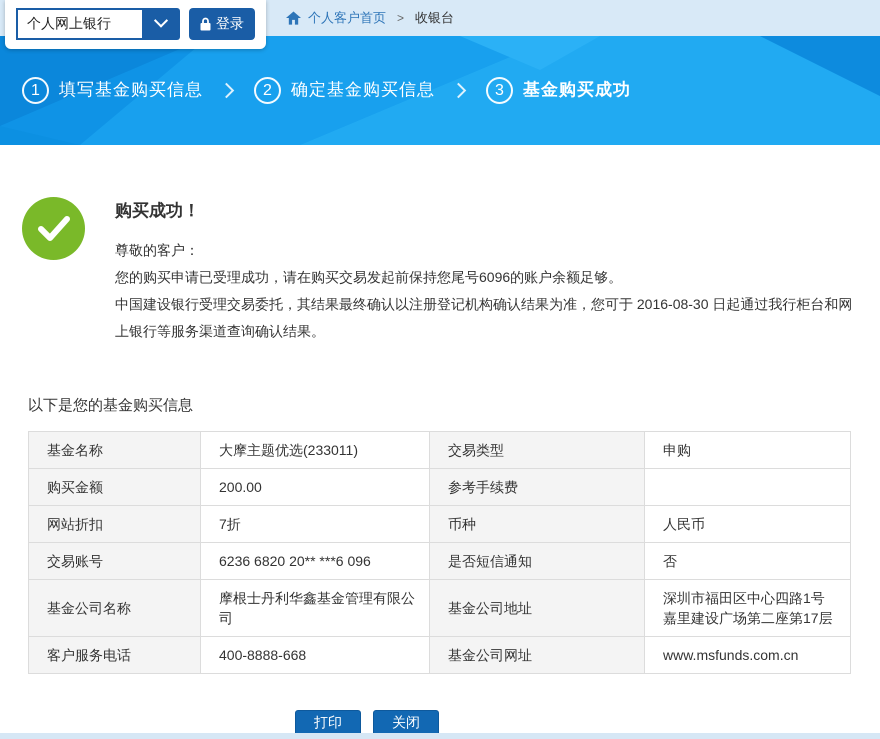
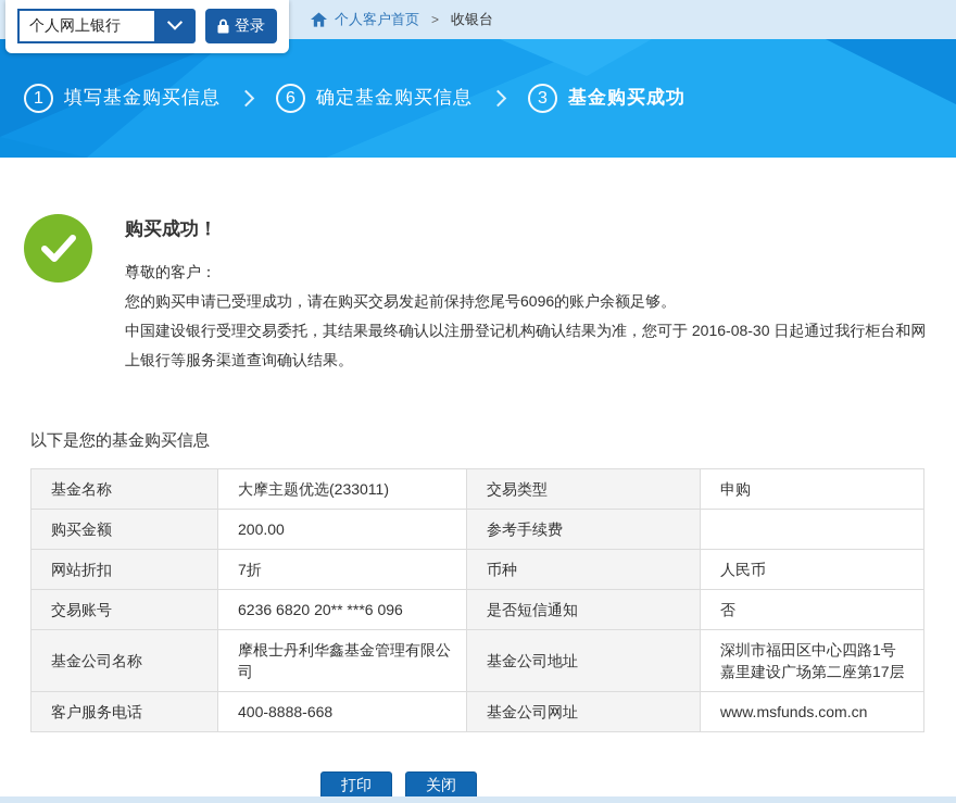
  个人网上银行
  登录
  个人客户首页
  >
  收银台
  1
  填写基金购买信息
- 2
+ 6
  确定基金购买信息
  3
  基金购买成功
  购买成功！
  尊敬的客户：
  您的购买申请已受理成功，请在购买交易发起前保持您尾号6096的账户余额足够。
  中国建设银行受理交易委托，其结果最终确认以注册登记机构确认结果为准，您可于 2016-08-30 日起通过我行柜台和网上银行等服务渠道查询确认结果。
  以下是您的基金购买信息
  基金名称	大摩主题优选(233011)	交易类型	申购
  购买金额	200.00	参考手续费
  网站折扣	7折	币种	人民币
  交易账号	6236 6820 20** ***6 096	是否短信通知	否
  基金公司名称	摩根士丹利华鑫基金管理有限公司	基金公司地址	深圳市福田区中心四路1号嘉里建设广场第二座第17层
  客户服务电话	400-8888-668	基金公司网址	www.msfunds.com.cn
  打印
  关闭
